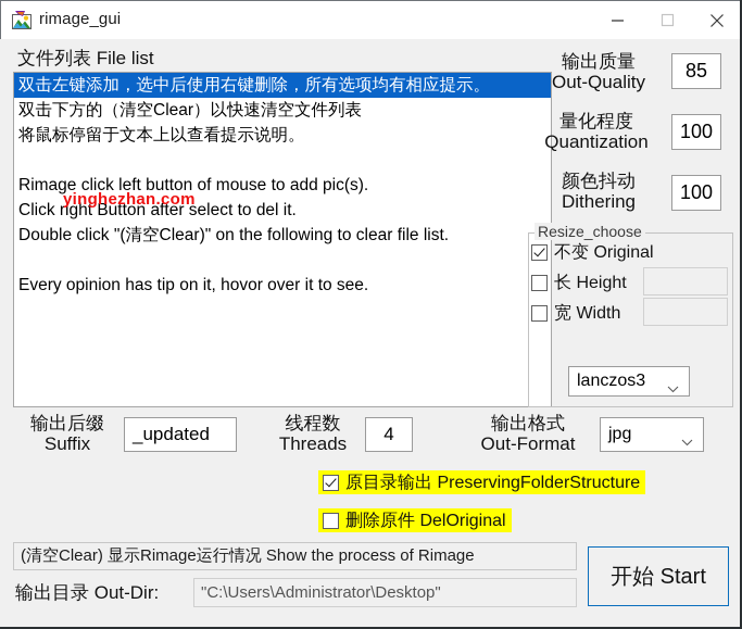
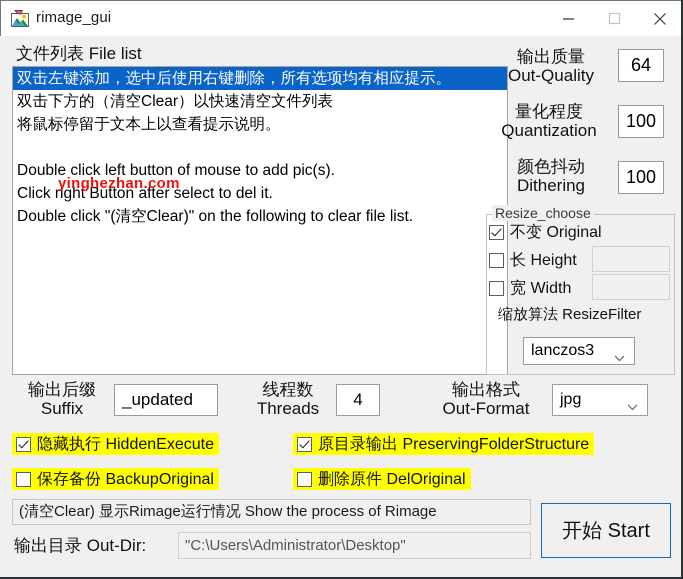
  rimage_gui
  文件列表 File list
  双击左键添加，选中后使用右键删除，所有选项均有相应提示。
  双击下方的（清空Clear）以快速清空文件列表
  将鼠标停留于文本上以查看提示说明。
- Rimage click left button of mouse to add pic(s).
+ Double click left button of mouse to add pic(s).
  Click right Button after select to del it.
  Double click "(清空Clear)" on the following to clear file list.
- Every opinion has tip on it, hovor over it to see.
  yinghezhan.com
  输出质量
  Out-Quality
- 85
+ 64
  量化程度
  Quantization
  100
  颜色抖动
  Dithering
  100
  Resize_choose
  不变 Original
  长 Height
  宽 Width
+ 缩放算法 ResizeFilter
  lanczos3
  输出后缀
  Suffix
  _updated
  线程数
  Threads
  4
  输出格式
  Out-Format
  jpg
+ 隐藏执行 HiddenExecute
  原目录输出 PreservingFolderStructure
+ 保存备份 BackupOriginal
  删除原件 DelOriginal
  (清空Clear) 显示Rimage运行情况 Show the process of Rimage
  输出目录 Out-Dir:
  "C:\Users\Administrator\Desktop"
  开始 Start
